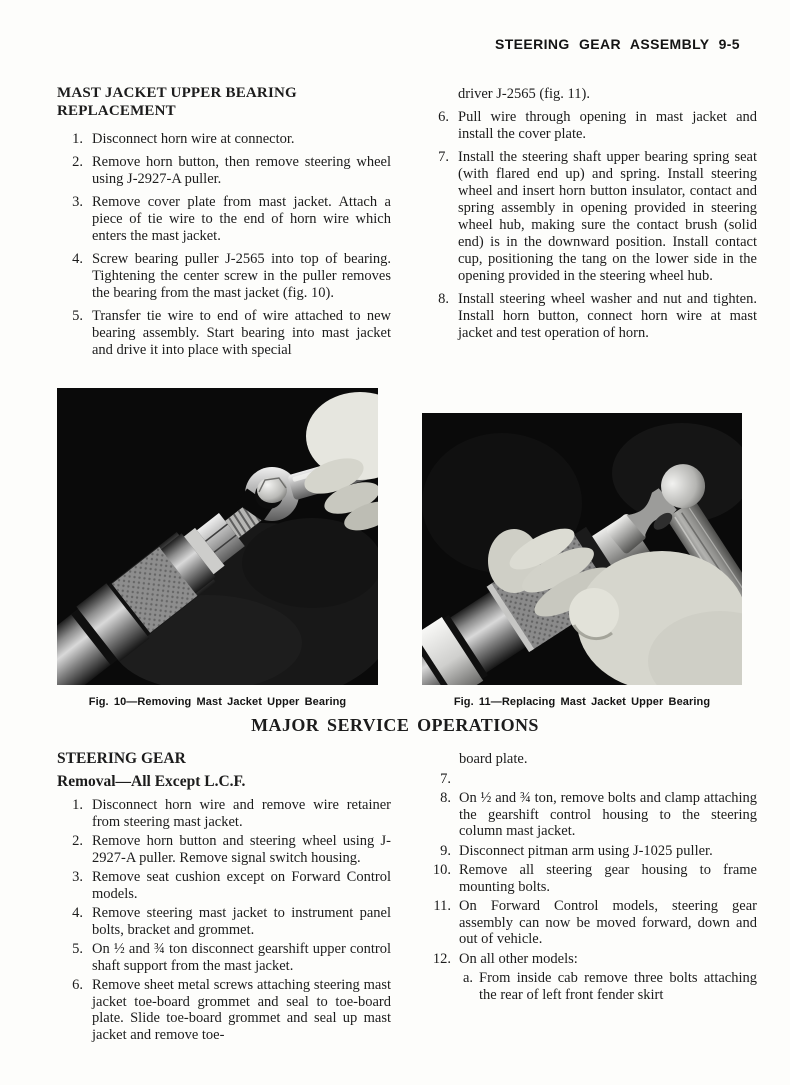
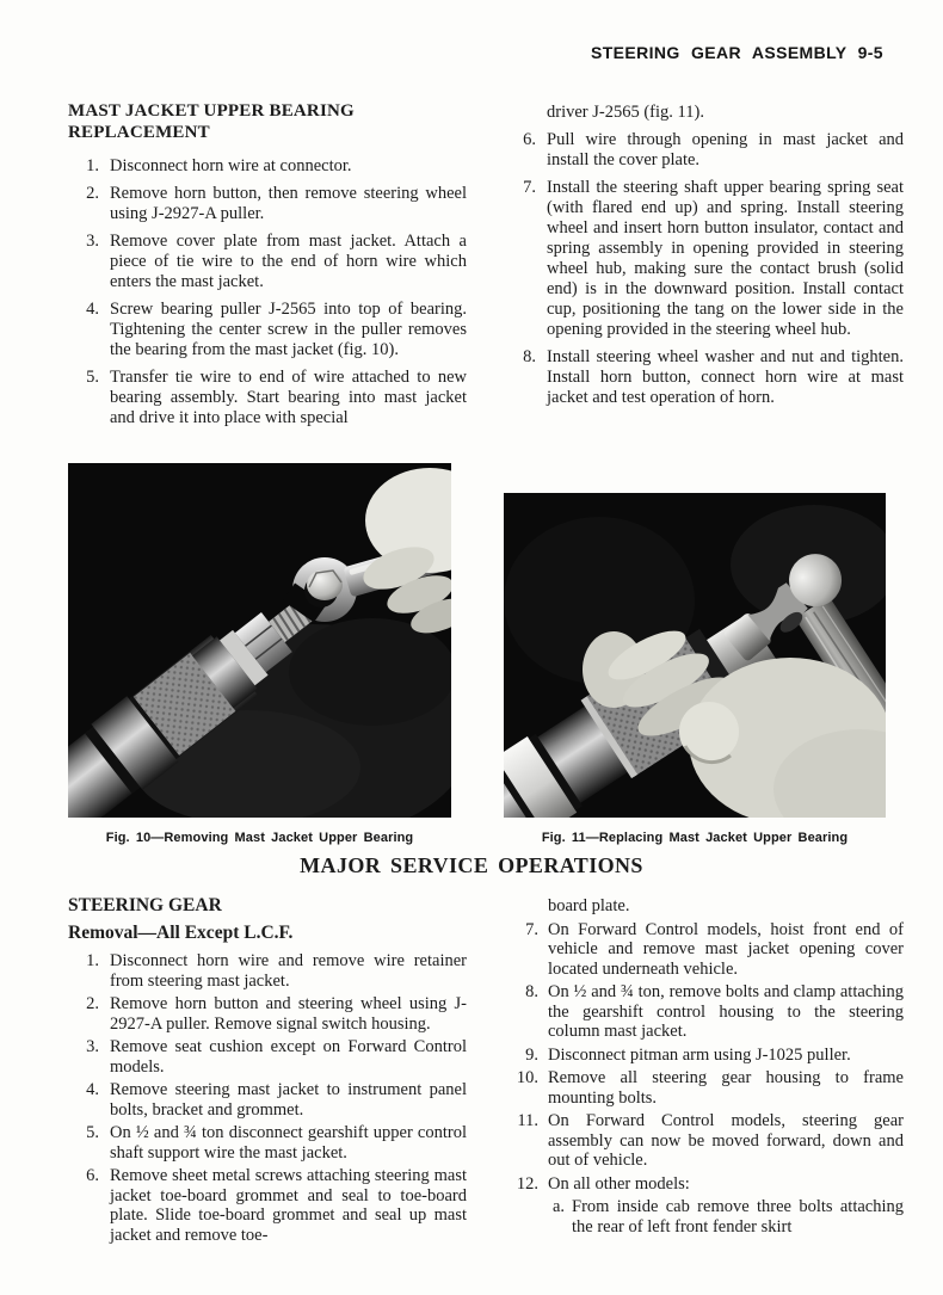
  STEERING GEAR ASSEMBLY 9-5
  MAST JACKET UPPER BEARING REPLACEMENT
  1.
  Disconnect horn wire at connector.
  2.
  Remove horn button, then remove steering wheel using J-2927-A puller.
  3.
  Remove cover plate from mast jacket. Attach a piece of tie wire to the end of horn wire which enters the mast jacket.
  4.
  Screw bearing puller J-2565 into top of bearing. Tightening the center screw in the puller removes the bearing from the mast jacket (fig. 10).
  5.
  Transfer tie wire to end of wire attached to new bearing assembly. Start bearing into mast jacket and drive it into place with special
  driver J-2565 (fig. 11).
  6.
  Pull wire through opening in mast jacket and install the cover plate.
  7.
  Install the steering shaft upper bearing spring seat (with flared end up) and spring. Install steering wheel and insert horn button insulator, contact and spring assembly in opening provided in steering wheel hub, making sure the contact brush (solid end) is in the downward position. Install contact cup, positioning the tang on the lower side in the opening provided in the steering wheel hub.
  8.
  Install steering wheel washer and nut and tighten. Install horn button, connect horn wire at mast jacket and test operation of horn.
  Fig. 10—Removing Mast Jacket Upper Bearing
  Fig. 11—Replacing Mast Jacket Upper Bearing
  MAJOR SERVICE OPERATIONS
  STEERING GEAR
  Removal—All Except L.C.F.
  1.
  Disconnect horn wire and remove wire retainer from steering mast jacket.
  2.
  Remove horn button and steering wheel using J-2927-A puller. Remove signal switch housing.
  3.
  Remove seat cushion except on Forward Control models.
  4.
  Remove steering mast jacket to instrument panel bolts, bracket and grommet.
  5.
- On ½ and ¾ ton disconnect gearshift upper control shaft support from the mast jacket.
+ On ½ and ¾ ton disconnect gearshift upper control shaft support wire the mast jacket.
  6.
  Remove sheet metal screws attaching steering mast jacket toe-board grommet and seal to toe-board plate. Slide toe-board grommet and seal up mast jacket and remove toe-
  board plate.
  7.
+ On Forward Control models, hoist front end of vehicle and remove mast jacket opening cover located underneath vehicle.
  8.
  On ½ and ¾ ton, remove bolts and clamp attaching the gearshift control housing to the steering column mast jacket.
  9.
  Disconnect pitman arm using J-1025 puller.
  10.
  Remove all steering gear housing to frame mounting bolts.
  11.
  On Forward Control models, steering gear assembly can now be moved forward, down and out of vehicle.
  12.
  On all other models:
  a.
  From inside cab remove three bolts attaching the rear of left front fender skirt
